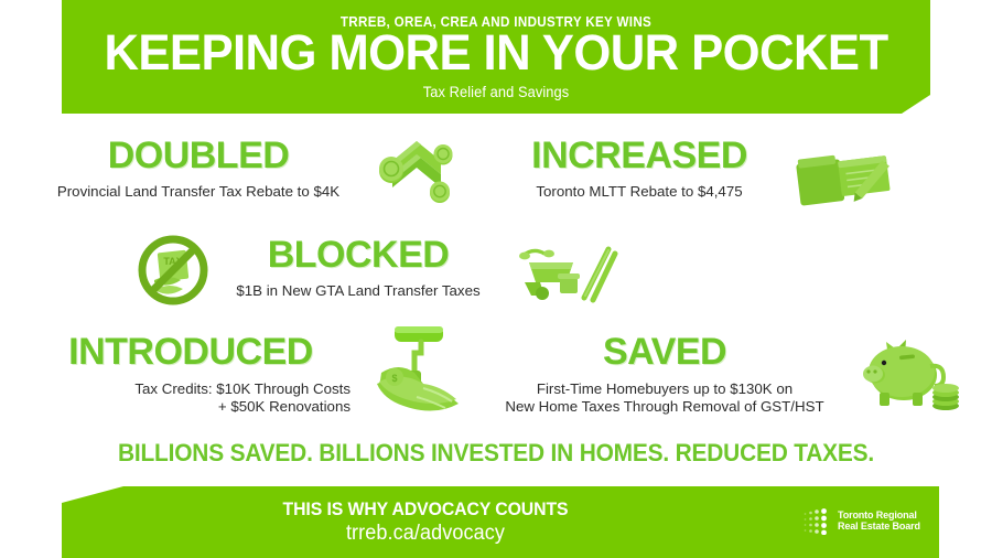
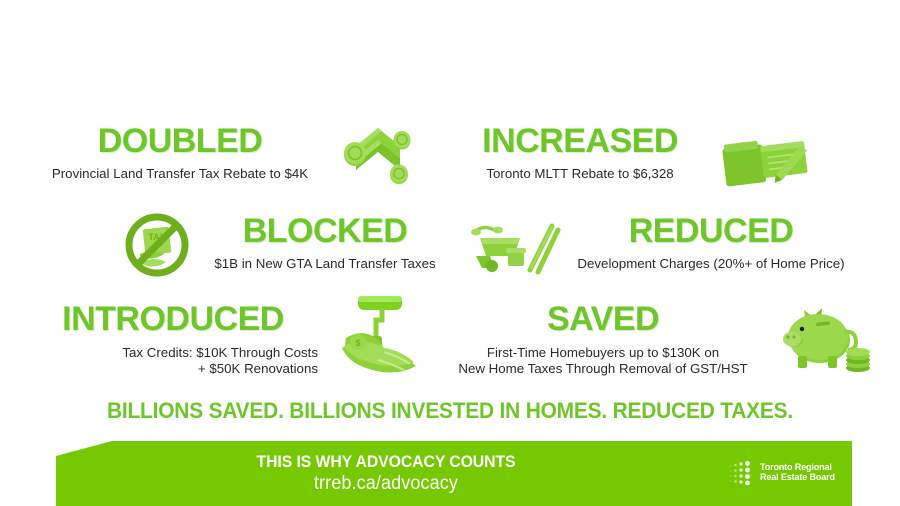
- TRREB, OREA, CREA AND INDUSTRY KEY WINS
- KEEPING MORE IN YOUR POCKET
- Tax Relief and Savings
  DOUBLED
  Provincial Land Transfer Tax Rebate to $4K
  INCREASED
- Toronto MLTT Rebate to $4,475
+ Toronto MLTT Rebate to $6,328
  BLOCKED
  $1B in New GTA Land Transfer Taxes
+ REDUCED
+ Development Charges (20%+ of Home Price)
  INTRODUCED
  Tax Credits: $10K Through Costs
  + $50K Renovations
  $
  SAVED
  First-Time Homebuyers up to $130K on
  New Home Taxes Through Removal of GST/HST
  BILLIONS SAVED. BILLIONS INVESTED IN HOMES. REDUCED TAXES.
  THIS IS WHY ADVOCACY COUNTS
  trreb.ca/advocacy
  Toronto Regional
  Real Estate Board
